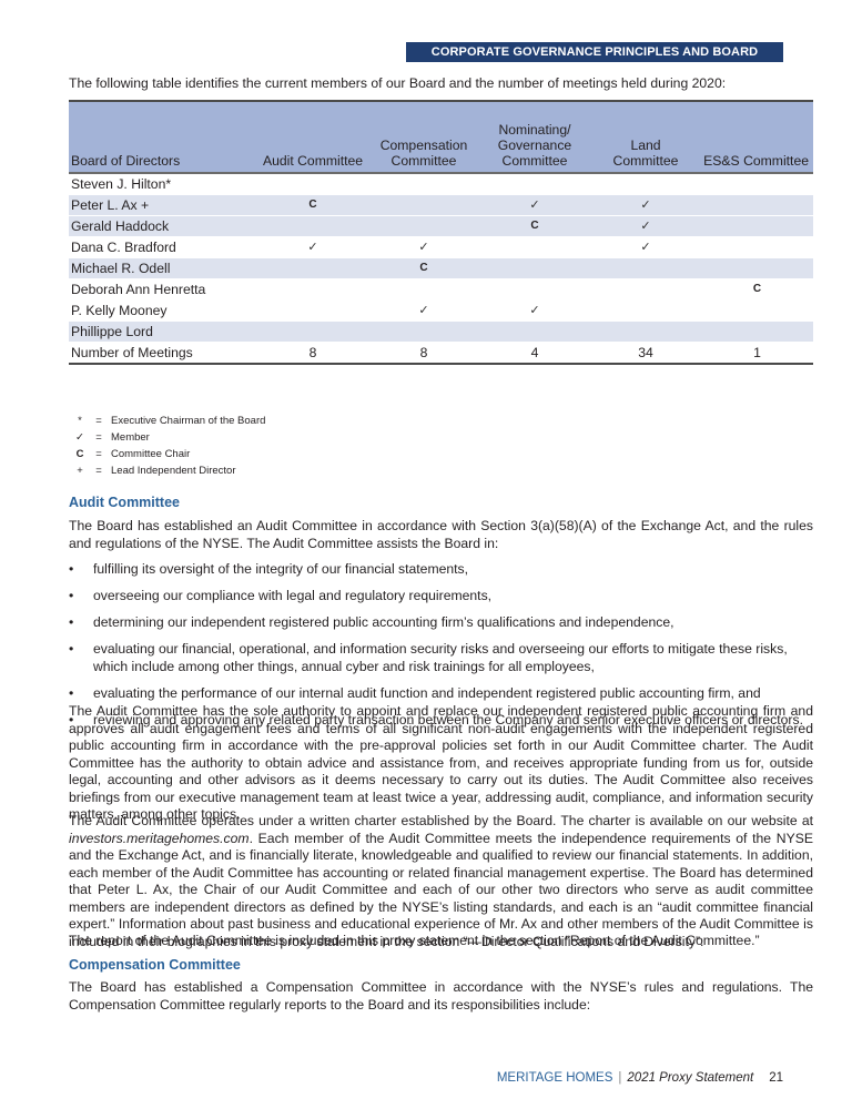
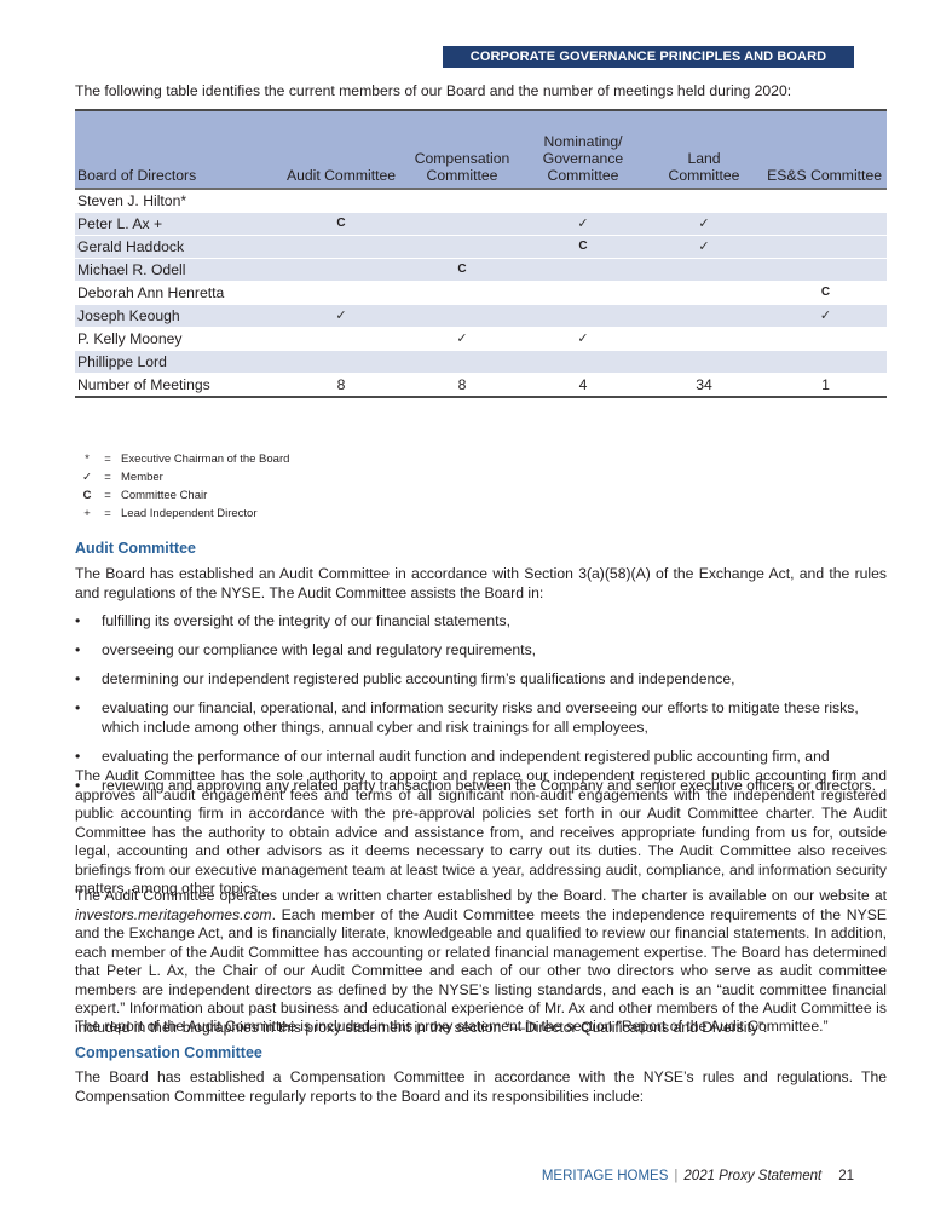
  CORPORATE GOVERNANCE PRINCIPLES AND BOARD MATTERS
  The following table identifies the current members of our Board and the number of meetings held during 2020:
  Board of Directors	Audit Committee	CompensationCommittee	Nominating/GovernanceCommittee	LandCommittee	ES&S Committee
  Steven J. Hilton*
  Peter L. Ax +	C		✓	✓
  Gerald Haddock			C	✓
- Dana C. Bradford	✓	✓		✓
  Michael R. Odell		C
  Deborah Ann Henretta					C
+ Joseph Keough	✓				✓
  P. Kelly Mooney		✓	✓
  Phillippe Lord
  Number of Meetings	8	8	4	34	1
  *
  =
  Executive Chairman of the Board
  ✓
  =
  Member
  C
  =
  Committee Chair
  +
  =
  Lead Independent Director
  Audit Committee
  The Board has established an Audit Committee in accordance with Section 3(a)(58)(A) of the Exchange Act, and the rules and regulations of the NYSE. The Audit Committee assists the Board in:
  •
  fulfilling its oversight of the integrity of our financial statements,
  •
  overseeing our compliance with legal and regulatory requirements,
  •
  determining our independent registered public accounting firm’s qualifications and independence,
  •
  evaluating our financial, operational, and information security risks and overseeing our efforts to mitigate these risks, which include among other things, annual cyber and risk trainings for all employees,
  •
  evaluating the performance of our internal audit function and independent registered public accounting firm, and
  •
  reviewing and approving any related party transaction between the Company and senior executive officers or directors.
  The Audit Committee has the sole authority to appoint and replace our independent registered public accounting firm and approves all audit engagement fees and terms of all significant non-audit engagements with the independent registered public accounting firm in accordance with the pre-approval policies set forth in our Audit Committee charter. The Audit Committee has the authority to obtain advice and assistance from, and receives appropriate funding from us for, outside legal, accounting and other advisors as it deems necessary to carry out its duties. The Audit Committee also receives briefings from our executive management team at least twice a year, addressing audit, compliance, and information security matters, among other topics.
  The Audit Committee operates under a written charter established by the Board. The charter is available on our website at investors.meritagehomes.com. Each member of the Audit Committee meets the independence requirements of the NYSE and the Exchange Act, and is financially literate, knowledgeable and qualified to review our financial statements. In addition, each member of the Audit Committee has accounting or related financial management expertise. The Board has determined that Peter L. Ax, the Chair of our Audit Committee and each of our other two directors who serve as audit committee members are independent directors as defined by the NYSE’s listing standards, and each is an “audit committee financial expert.” Information about past business and educational experience of Mr. Ax and other members of the Audit Committee is included in their biographies in this proxy statement in the section “—Director Qualifications and Diversity”.
  The report of the Audit Committee is included in this proxy statement in the section “Report of the Audit Committee.”
  Compensation Committee
  The Board has established a Compensation Committee in accordance with the NYSE’s rules and regulations. The Compensation Committee regularly reports to the Board and its responsibilities include:
  MERITAGE HOMES | 2021 Proxy Statement 21
